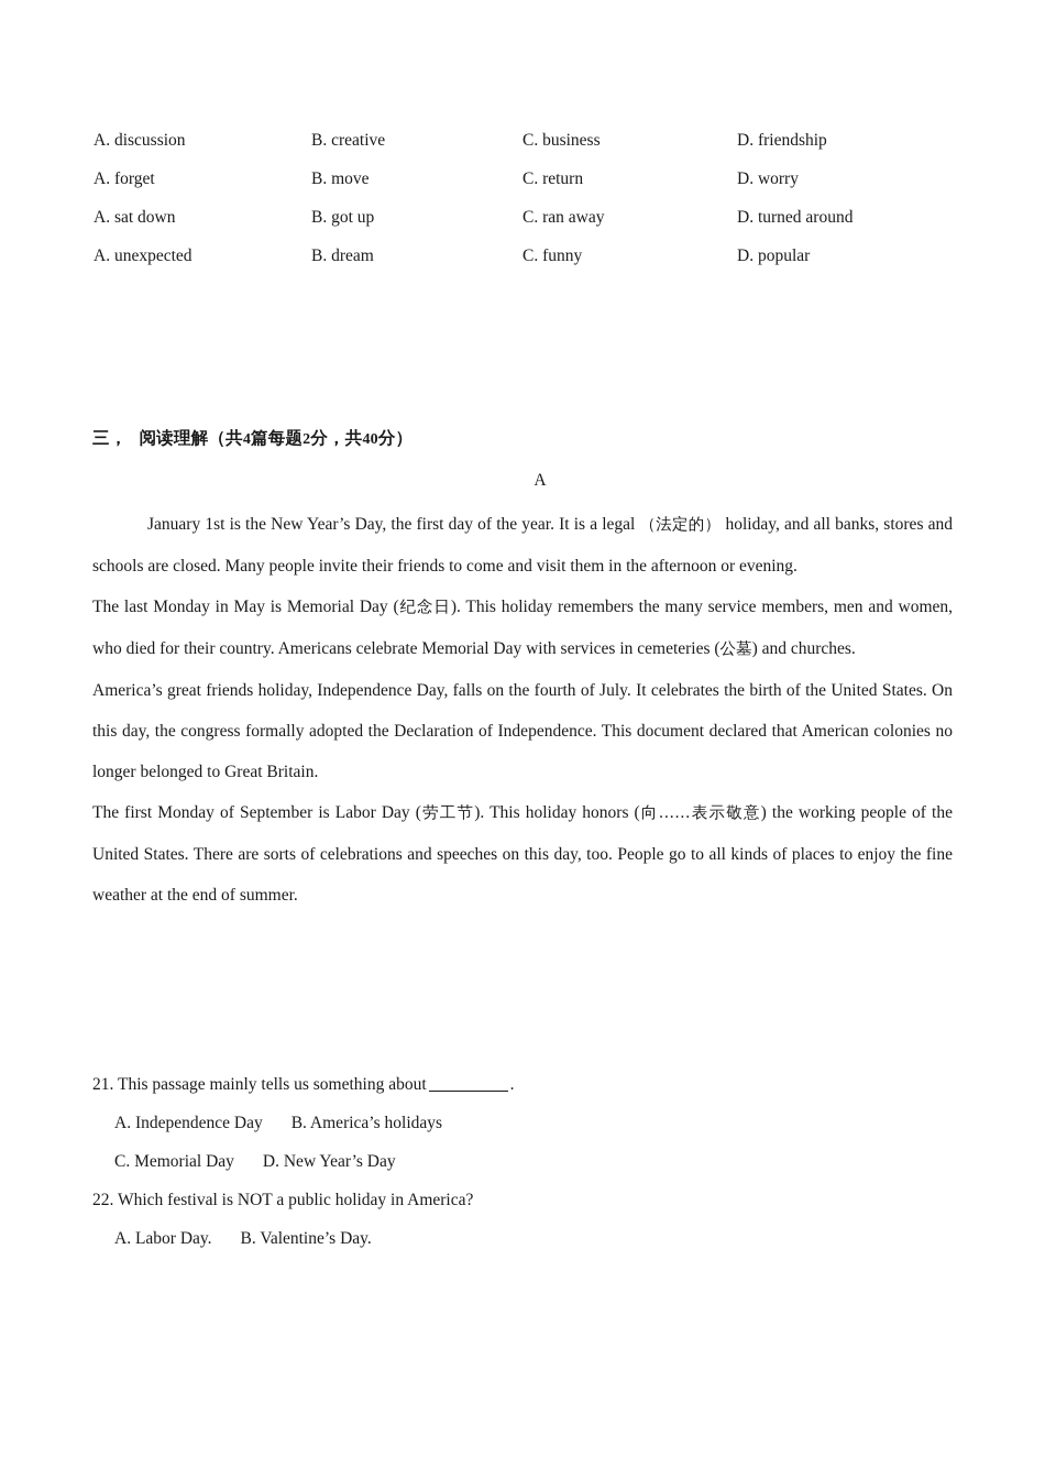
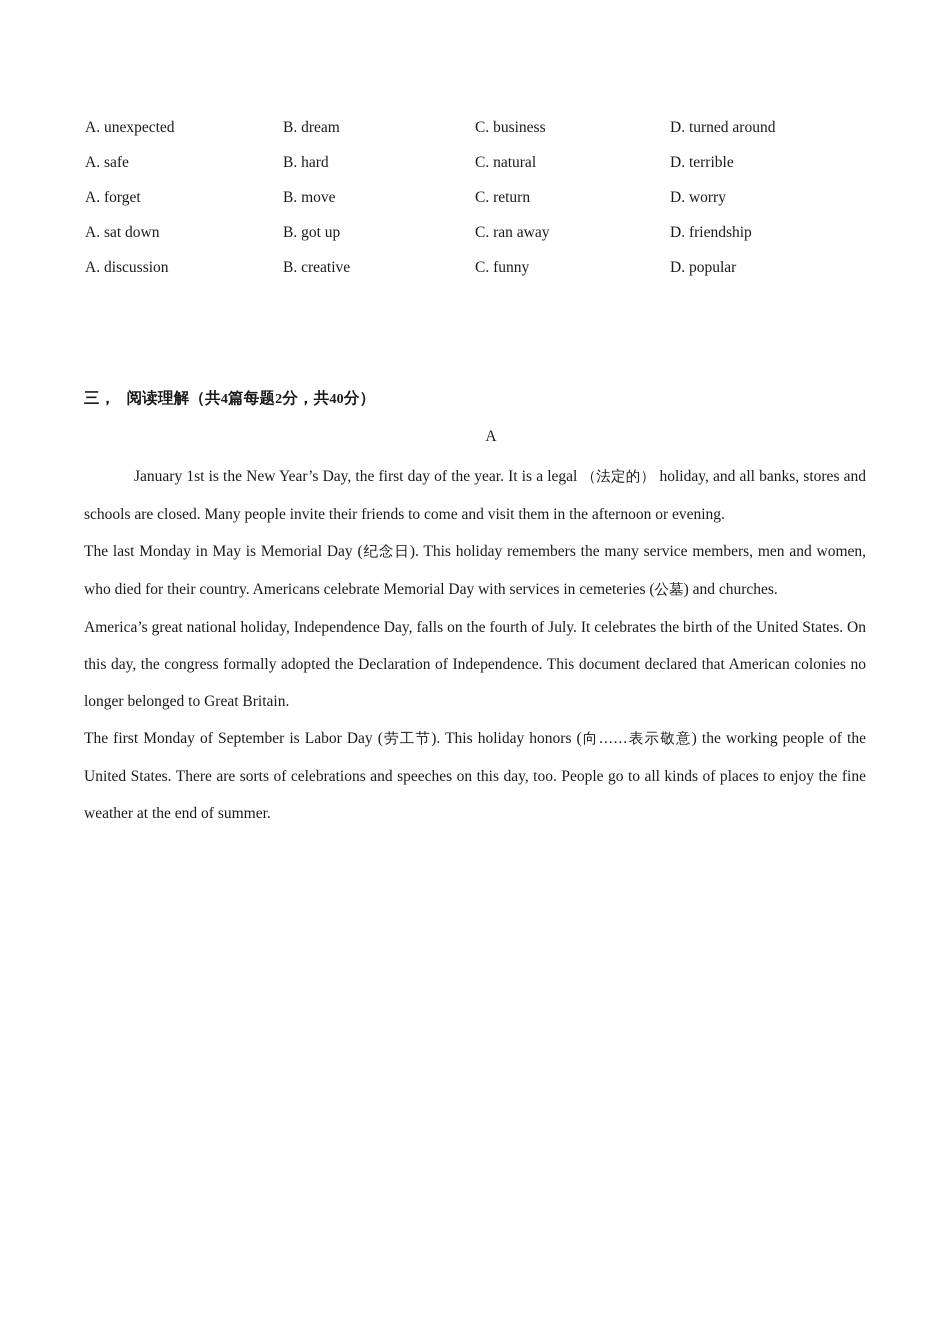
- A. discussion
+ A. unexpected
- B. creative
+ B. dream
  C. business
- D. friendship
+ D. turned around
+ A. safe
+ B. hard
+ C. natural
+ D. terrible
  A. forget
  B. move
  C. return
  D. worry
  A. sat down
  B. got up
  C. ran away
- D. turned around
+ D. friendship
- A. unexpected
+ A. discussion
- B. dream
+ B. creative
  C. funny
  D. popular
  三， 阅读理解（共4篇每题2分，共40分）
  A
  January 1st is the New Year’s Day, the first day of the year. It is a legal （法定的） holiday, and all banks, stores and schools are closed. Many people invite their friends to come and visit them in the afternoon or evening.
  The last Monday in May is Memorial Day (纪念日). This holiday remembers the many service members, men and women, who died for their country. Americans celebrate Memorial Day with services in cemeteries (公墓) and churches.
- America’s great friends holiday, Independence Day, falls on the fourth of July. It celebrates the birth of the United States. On this day, the congress formally adopted the Declaration of Independence. This document declared that American colonies no longer belonged to Great Britain.
+ America’s great national holiday, Independence Day, falls on the fourth of July. It celebrates the birth of the United States. On this day, the congress formally adopted the Declaration of Independence. This document declared that American colonies no longer belonged to Great Britain.
  The first Monday of September is Labor Day (劳工节). This holiday honors (向……表示敬意) the working people of the United States. There are sorts of celebrations and speeches on this day, too. People go to all kinds of places to enjoy the fine weather at the end of summer.
- 21. This passage mainly tells us something about .
- A. Independence Day B. America’s holidays
- C. Memorial Day D. New Year’s Day
- 22. Which festival is NOT a public holiday in America?
- A. Labor Day. B. Valentine’s Day.
